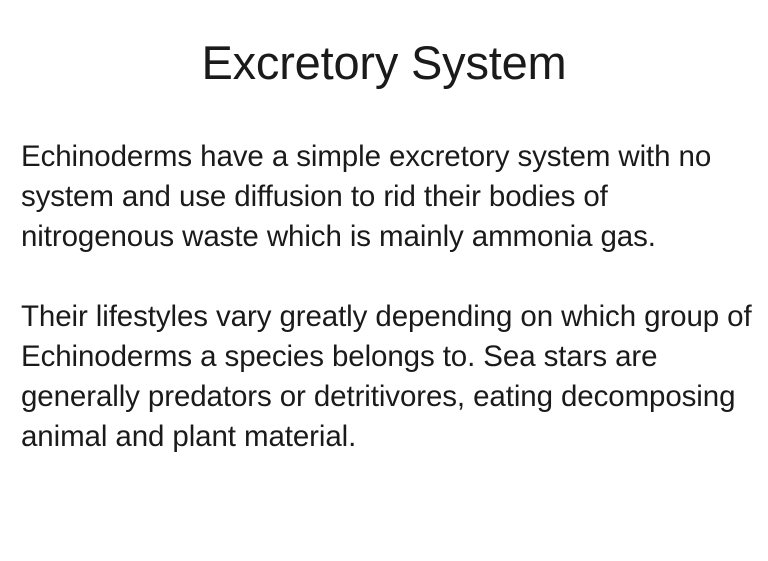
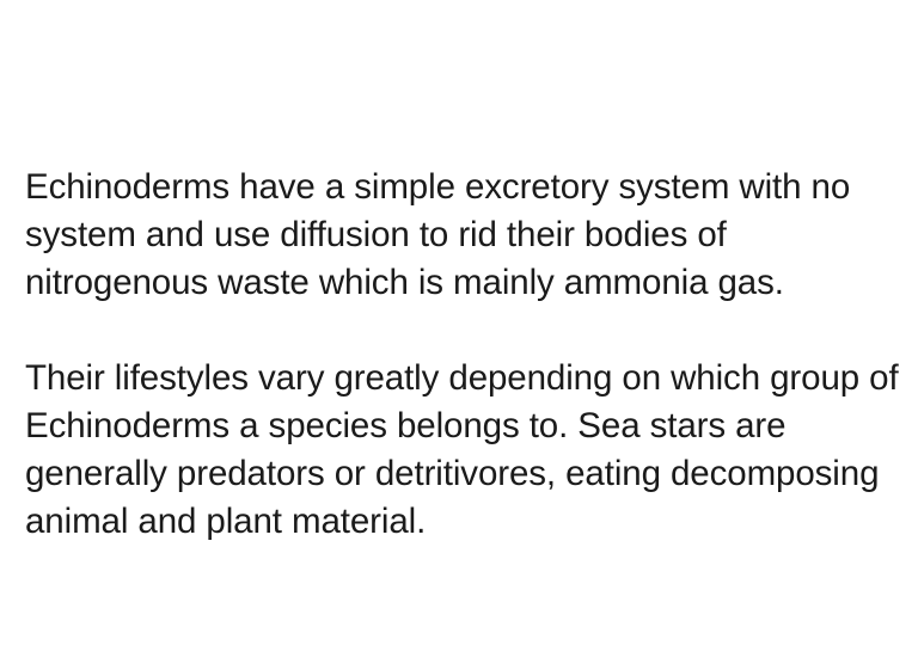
- Excretory System
  Echinoderms have a simple excretory system with no system and use diffusion to rid their bodies of nitrogenous waste which is mainly ammonia gas.
  Their lifestyles vary greatly depending on which group of Echinoderms a species belongs to. Sea stars are generally predators or detritivores, eating decomposing animal and plant material.
